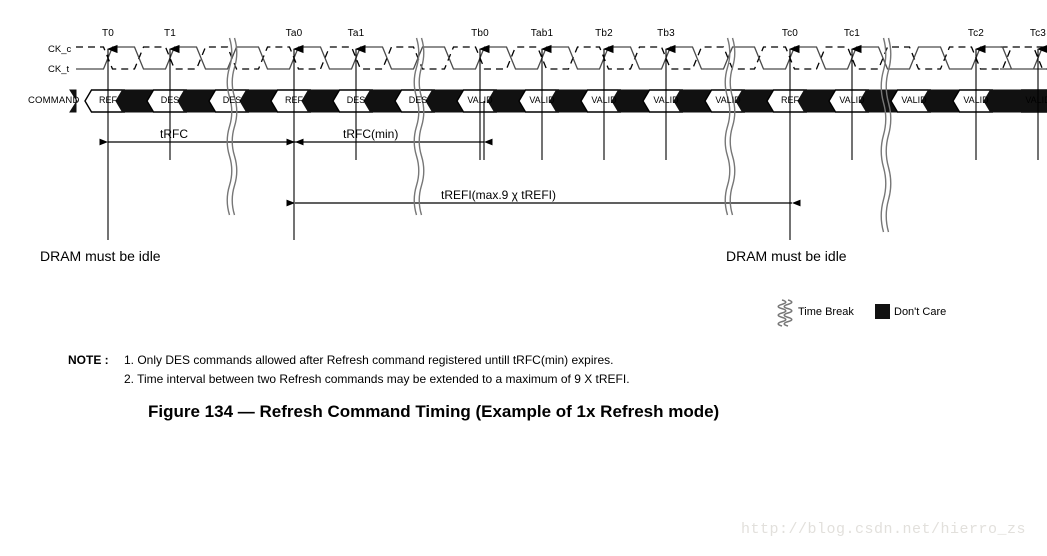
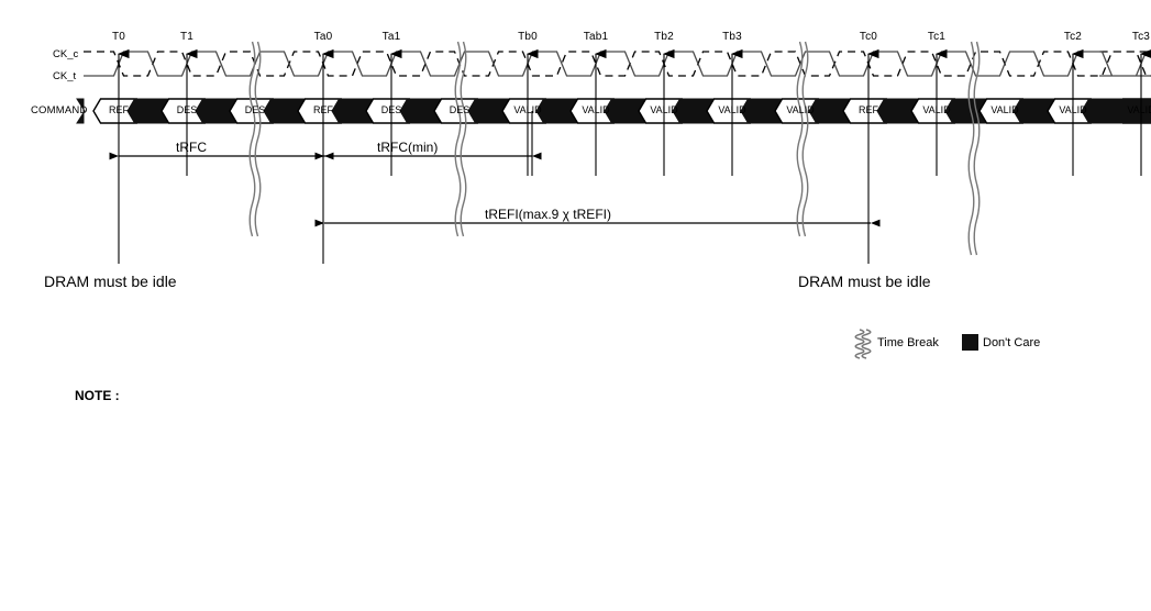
  T0
  T1
  Ta0
  Ta1
  Tb0
  Tab1
  Tb2
  Tb3
  Tc0
  Tc1
  Tc2
  Tc3
  REF
  DES
  DES
  REF
  DES
  DES
  VALID
  VALID
  VALID
  VALID
  VALID
  REF
  VALID
  VALID
  VALID
  tRFC
  tRFC(min)
  tREFI(max.9 χ tREFI)
  CK_c
  CK_t
  COMMAND
  DRAM must be idle
  DRAM must be idle
  Time Break
  Don't Care
  NOTE :
- 1. Only DES commands allowed after Refresh command registered untill tRFC(min) expires.
- 2. Time interval between two Refresh commands may be extended to a maximum of 9 X tREFI.
- Figure 134 — Refresh Command Timing (Example of 1x Refresh mode)
- http://blog.csdn.net/hierro_zs
